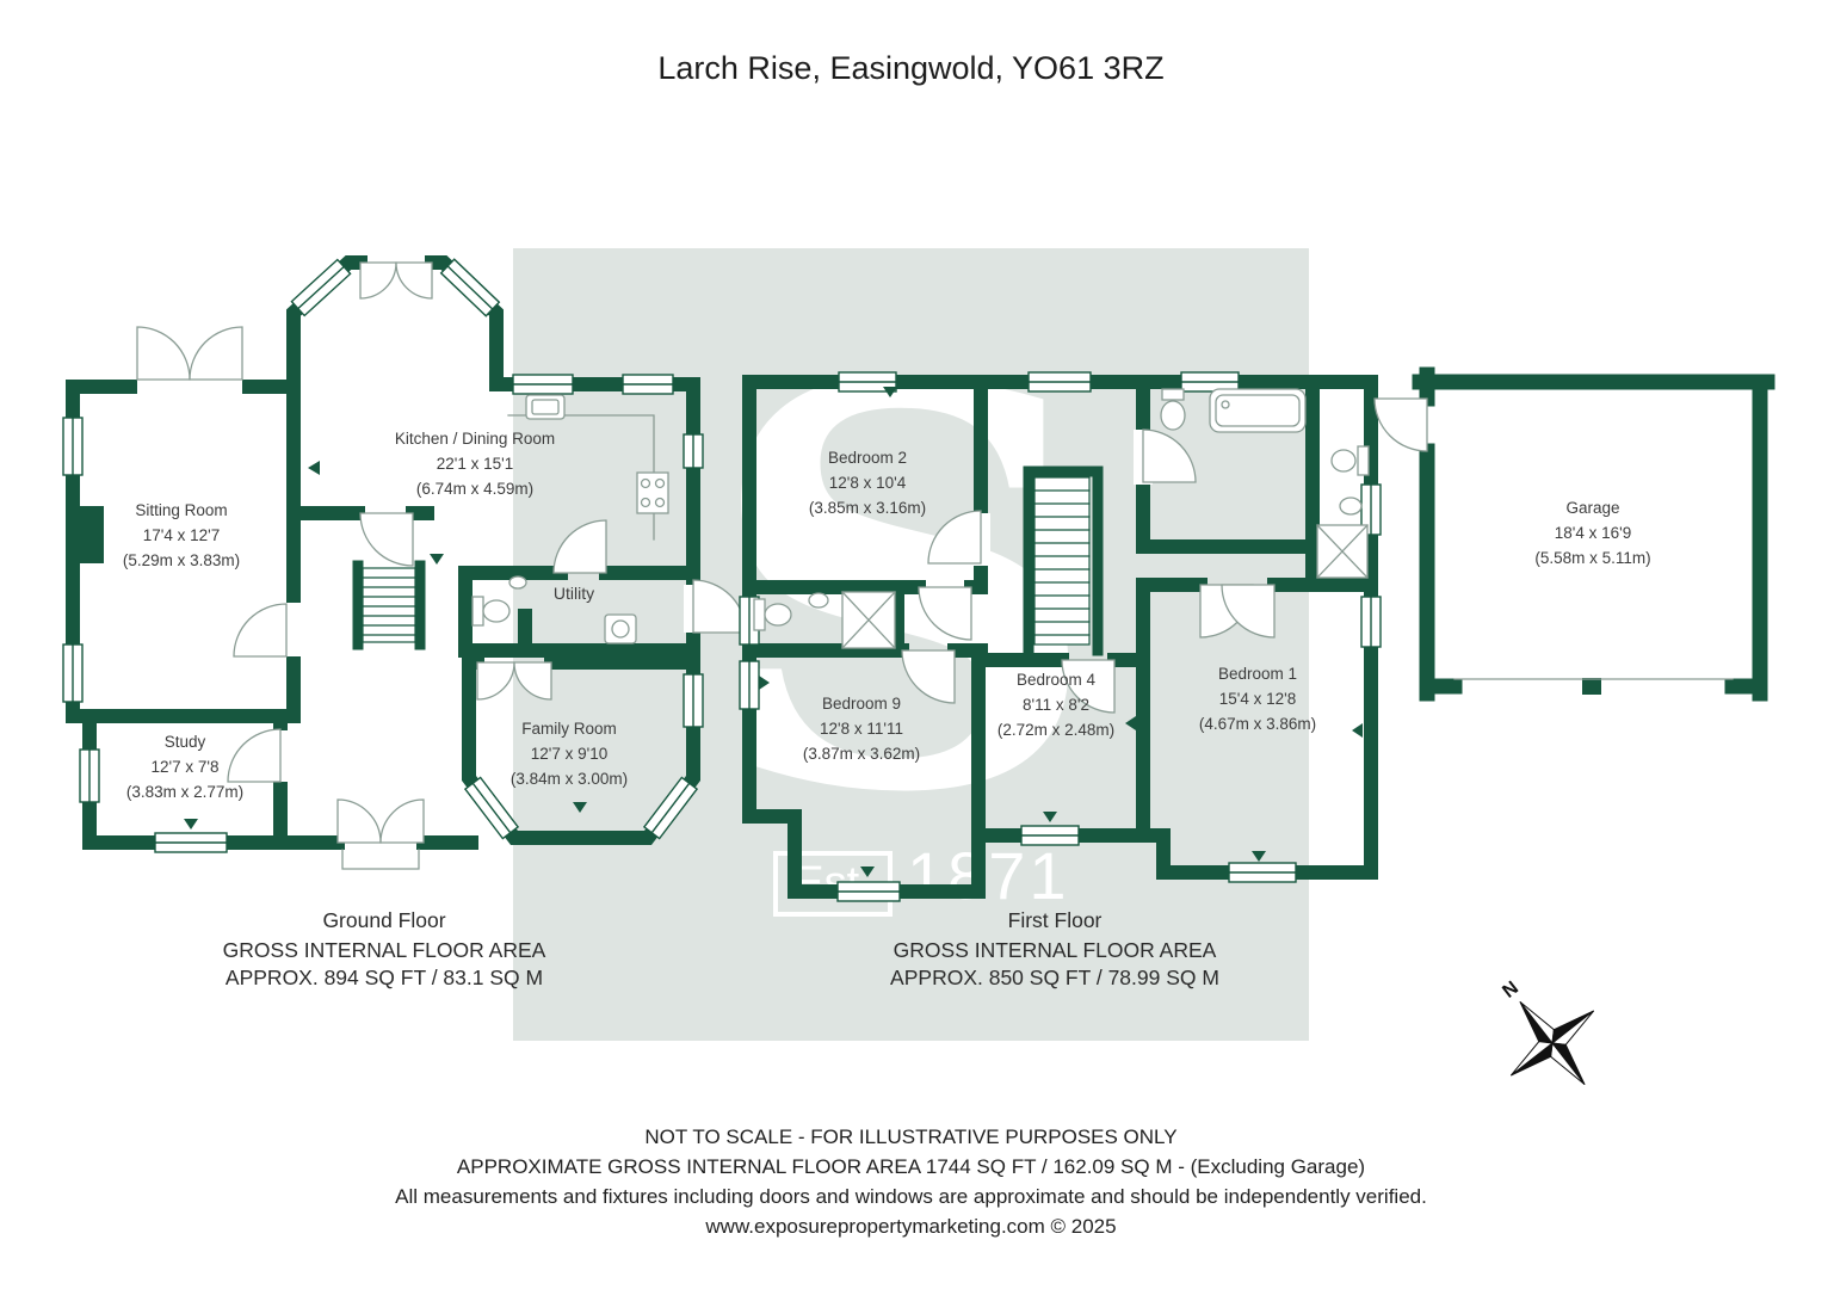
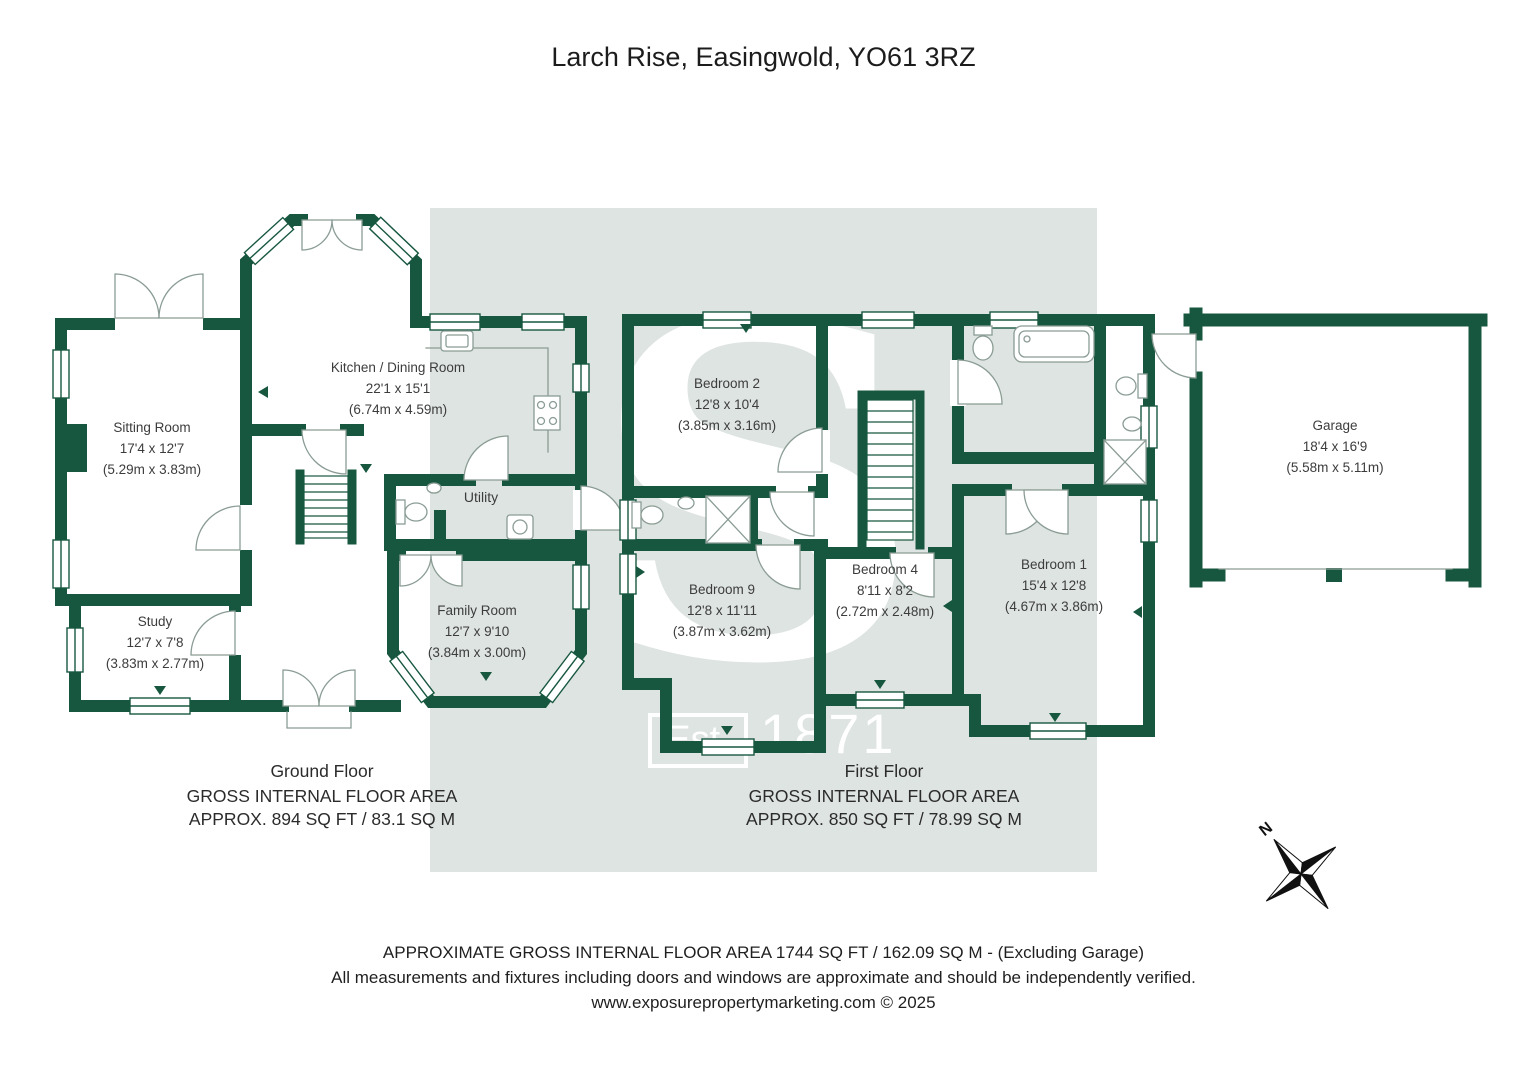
  Larch Rise, Easingwold, YO61 3RZ
  1871
  Sitting Room
  17'4 x 12'7
  (5.29m x 3.83m)
  Kitchen / Dining Room
  22'1 x 15'1
  (6.74m x 4.59m)
  Study
  12'7 x 7'8
  (3.83m x 2.77m)
  Utility
  Family Room
  12'7 x 9'10
  (3.84m x 3.00m)
  Bedroom 2
  12'8 x 10'4
  (3.85m x 3.16m)
  Bedroom 9
  12'8 x 11'11
  (3.87m x 3.62m)
  Bedroom 4
  8'11 x 8'2
  (2.72m x 2.48m)
  Bedroom 1
  15'4 x 12'8
  (4.67m x 3.86m)
  Garage
  18'4 x 16'9
  (5.58m x 5.11m)
  Ground Floor
  GROSS INTERNAL FLOOR AREA
  APPROX. 894 SQ FT / 83.1 SQ M
  First Floor
  GROSS INTERNAL FLOOR AREA
  APPROX. 850 SQ FT / 78.99 SQ M
- NOT TO SCALE - FOR ILLUSTRATIVE PURPOSES ONLY
  APPROXIMATE GROSS INTERNAL FLOOR AREA 1744 SQ FT / 162.09 SQ M - (Excluding Garage)
  All measurements and fixtures including doors and windows are approximate and should be independently verified.
  www.exposurepropertymarketing.com © 2025
